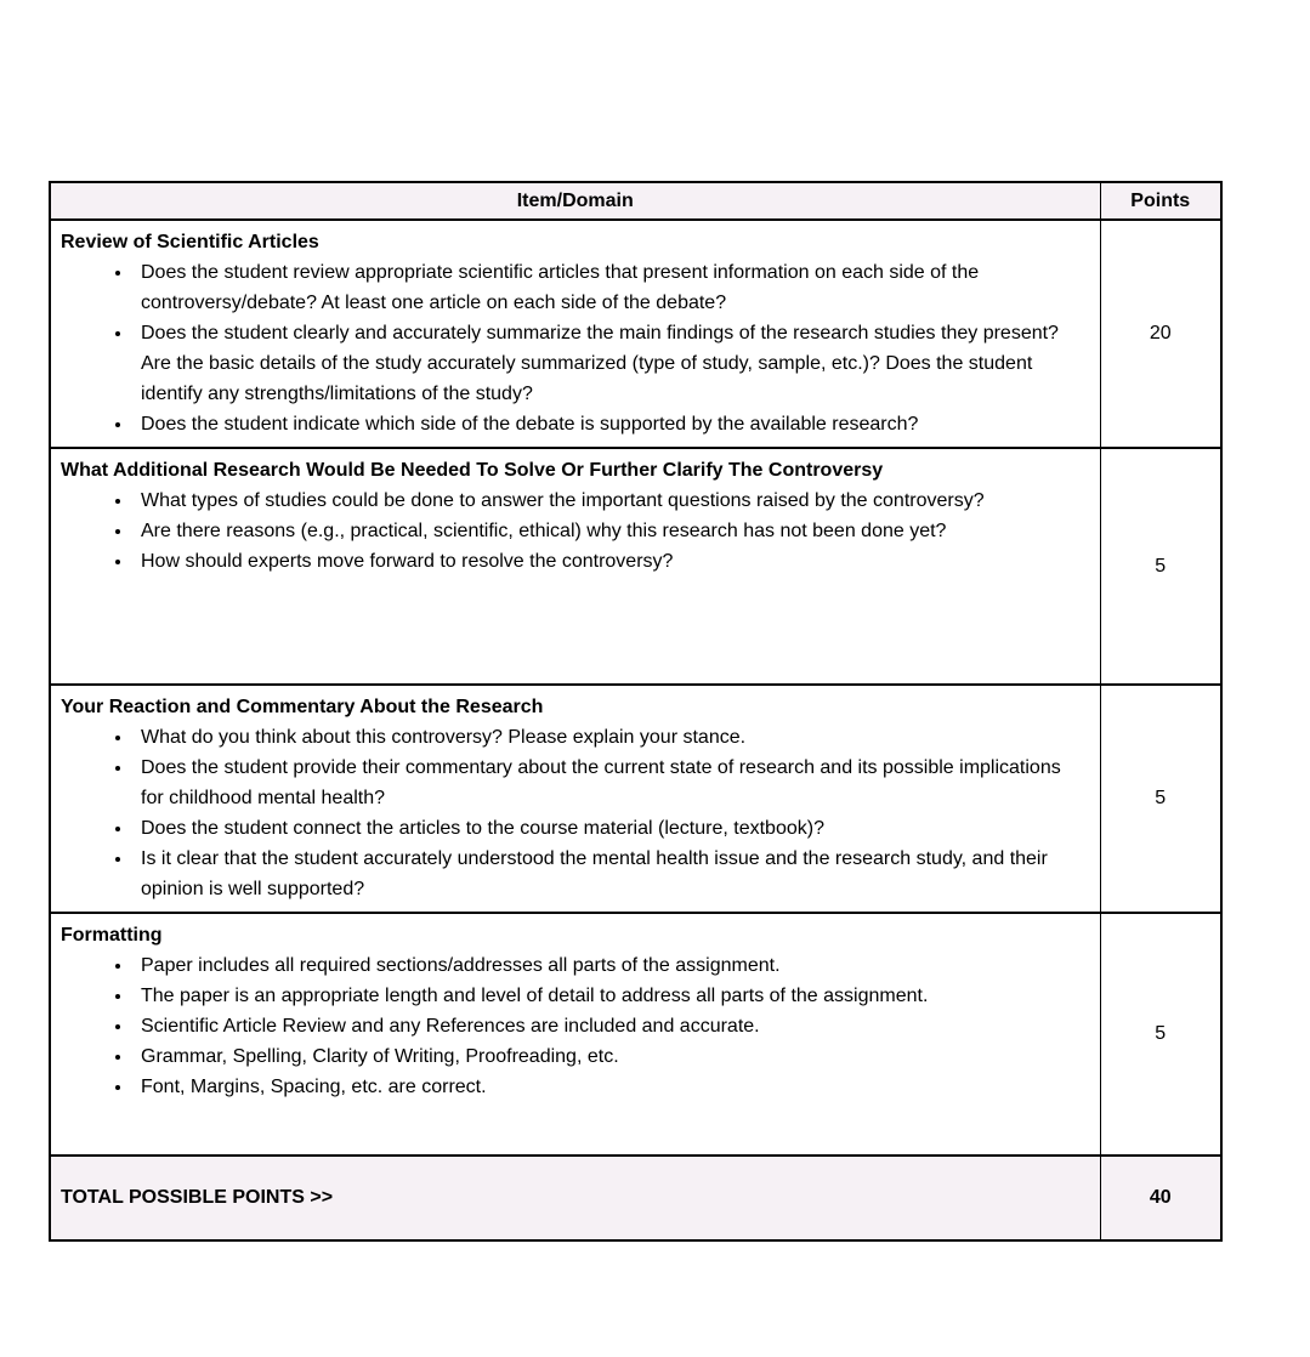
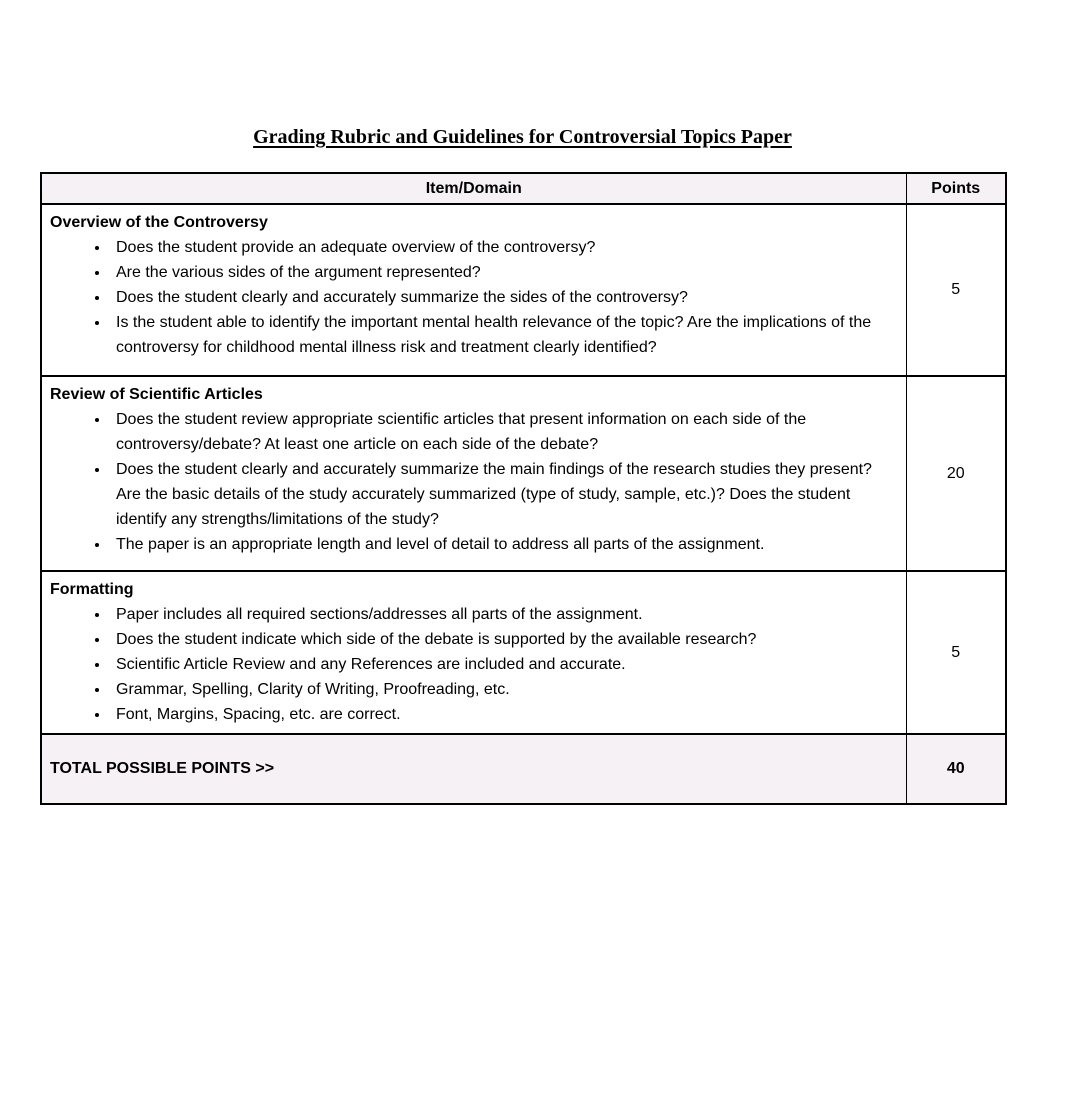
+ Grading Rubric and Guidelines for Controversial Topics Paper
  Item/Domain	Points
+ Overview of the ControversyDoes the student provide an adequate overview of the controversy?Are the various sides of the argument represented?Does the student clearly and accurately summarize the sides of the controversy?Is the student able to identify the important mental health relevance of the topic? Are the implications of the controversy for childhood mental illness risk and treatment clearly identified?	5
- Review of Scientific ArticlesDoes the student review appropriate scientific articles that present information on each side of the controversy/debate? At least one article on each side of the debate?Does the student clearly and accurately summarize the main findings of the research studies they present? Are the basic details of the study accurately summarized (type of study, sample, etc.)? Does the student identify any strengths/limitations of the study?Does the student indicate which side of the debate is supported by the available research?	20
+ Review of Scientific ArticlesDoes the student review appropriate scientific articles that present information on each side of the controversy/debate? At least one article on each side of the debate?Does the student clearly and accurately summarize the main findings of the research studies they present? Are the basic details of the study accurately summarized (type of study, sample, etc.)? Does the student identify any strengths/limitations of the study?The paper is an appropriate length and level of detail to address all parts of the assignment.	20
- What Additional Research Would Be Needed To Solve Or Further Clarify The ControversyWhat types of studies could be done to answer the important questions raised by the controversy?Are there reasons (e.g., practical, scientific, ethical) why this research has not been done yet?How should experts move forward to resolve the controversy?	5
- Your Reaction and Commentary About the ResearchWhat do you think about this controversy? Please explain your stance.Does the student provide their commentary about the current state of research and its possible implications for childhood mental health?Does the student connect the articles to the course material (lecture, textbook)?Is it clear that the student accurately understood the mental health issue and the research study, and their opinion is well supported?	5
- FormattingPaper includes all required sections/addresses all parts of the assignment.The paper is an appropriate length and level of detail to address all parts of the assignment.Scientific Article Review and any References are included and accurate.Grammar, Spelling, Clarity of Writing, Proofreading, etc.Font, Margins, Spacing, etc. are correct.	5
+ FormattingPaper includes all required sections/addresses all parts of the assignment.Does the student indicate which side of the debate is supported by the available research?Scientific Article Review and any References are included and accurate.Grammar, Spelling, Clarity of Writing, Proofreading, etc.Font, Margins, Spacing, etc. are correct.	5
  TOTAL POSSIBLE POINTS >>	40
